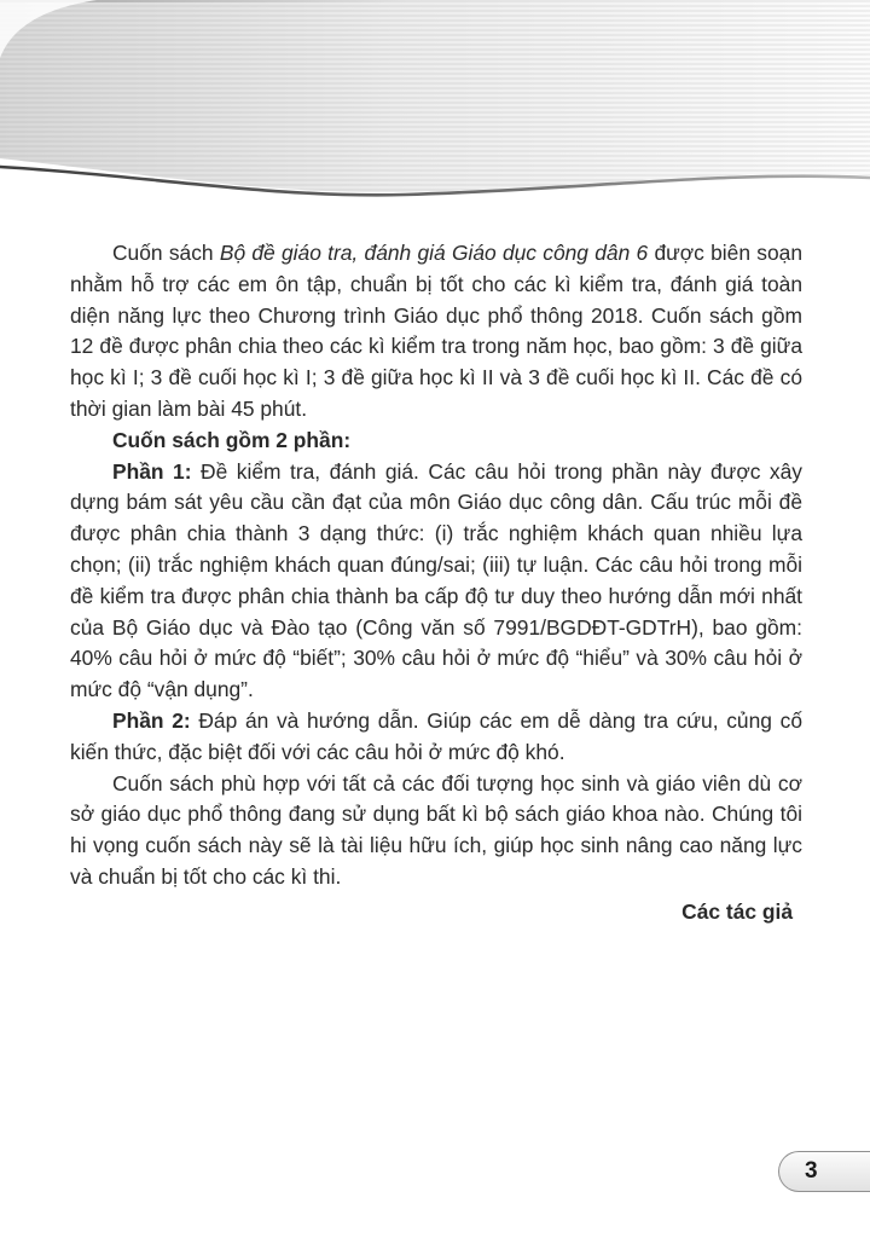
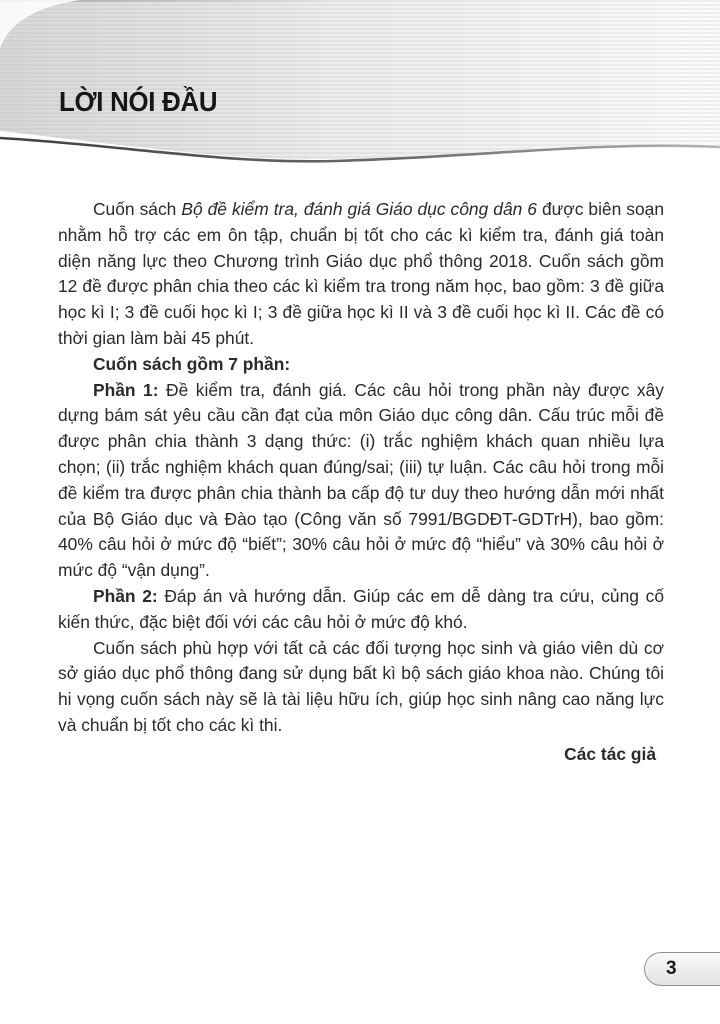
+ LỜI NÓI ĐẦU
- Cuốn sách Bộ đề giáo tra, đánh giá Giáo dục công dân 6 được biên soạn nhằm hỗ trợ các em ôn tập, chuẩn bị tốt cho các kì kiểm tra, đánh giá toàn diện năng lực theo Chương trình Giáo dục phổ thông 2018. Cuốn sách gồm 12 đề được phân chia theo các kì kiểm tra trong năm học, bao gồm: 3 đề giữa học kì I; 3 đề cuối học kì I; 3 đề giữa học kì II và 3 đề cuối học kì II. Các đề có thời gian làm bài 45 phút.
+ Cuốn sách Bộ đề kiểm tra, đánh giá Giáo dục công dân 6 được biên soạn nhằm hỗ trợ các em ôn tập, chuẩn bị tốt cho các kì kiểm tra, đánh giá toàn diện năng lực theo Chương trình Giáo dục phổ thông 2018. Cuốn sách gồm 12 đề được phân chia theo các kì kiểm tra trong năm học, bao gồm: 3 đề giữa học kì I; 3 đề cuối học kì I; 3 đề giữa học kì II và 3 đề cuối học kì II. Các đề có thời gian làm bài 45 phút.
- Cuốn sách gồm 2 phần:
+ Cuốn sách gồm 7 phần:
  Phần 1: Đề kiểm tra, đánh giá. Các câu hỏi trong phần này được xây dựng bám sát yêu cầu cần đạt của môn Giáo dục công dân. Cấu trúc mỗi đề được phân chia thành 3 dạng thức: (i) trắc nghiệm khách quan nhiều lựa chọn; (ii) trắc nghiệm khách quan đúng/sai; (iii) tự luận. Các câu hỏi trong mỗi đề kiểm tra được phân chia thành ba cấp độ tư duy theo hướng dẫn mới nhất của Bộ Giáo dục và Đào tạo (Công văn số 7991/BGDĐT-GDTrH), bao gồm: 40% câu hỏi ở mức độ “biết”; 30% câu hỏi ở mức độ “hiểu” và 30% câu hỏi ở mức độ “vận dụng”.
  Phần 2: Đáp án và hướng dẫn. Giúp các em dễ dàng tra cứu, củng cố kiến thức, đặc biệt đối với các câu hỏi ở mức độ khó.
  Cuốn sách phù hợp với tất cả các đối tượng học sinh và giáo viên dù cơ sở giáo dục phổ thông đang sử dụng bất kì bộ sách giáo khoa nào. Chúng tôi hi vọng cuốn sách này sẽ là tài liệu hữu ích, giúp học sinh nâng cao năng lực và chuẩn bị tốt cho các kì thi.
  Các tác giả
  3
